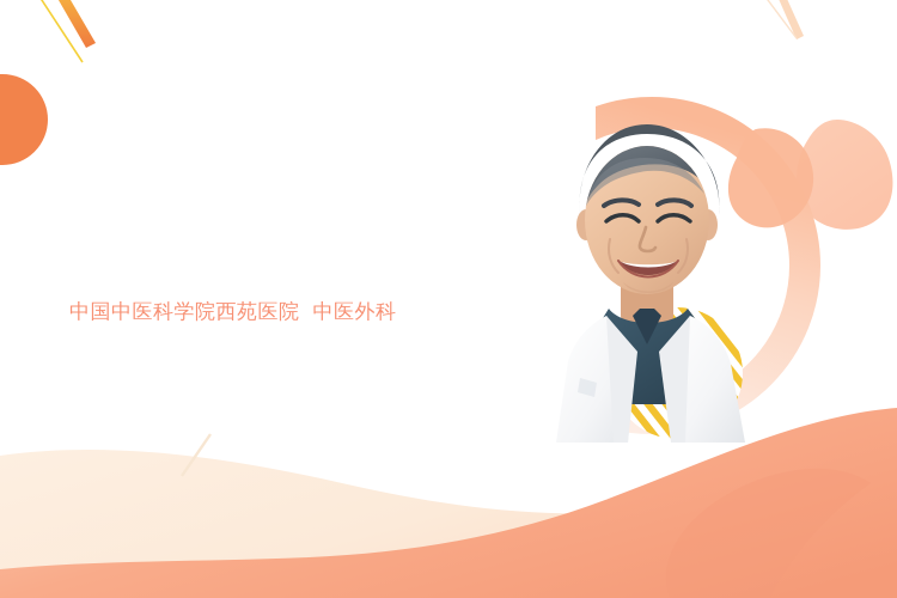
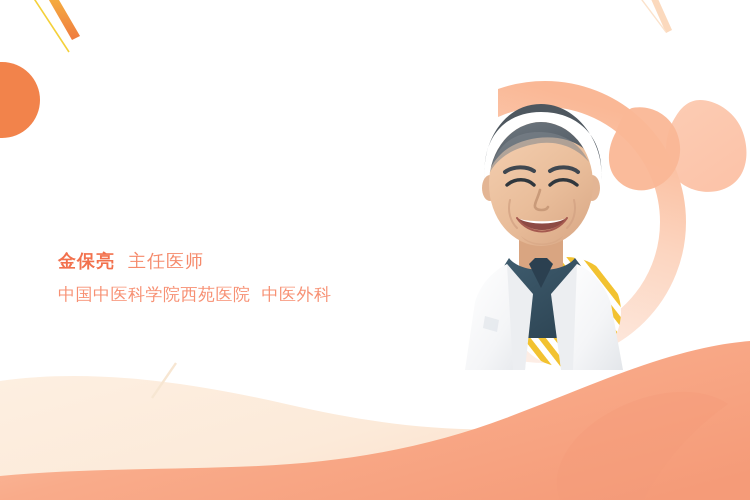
+ 金保亮 主任医师
  中国中医科学院西苑医院 中医外科
